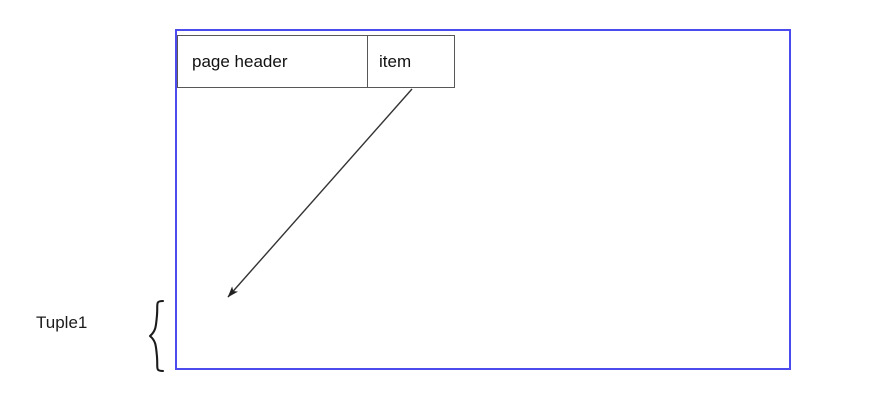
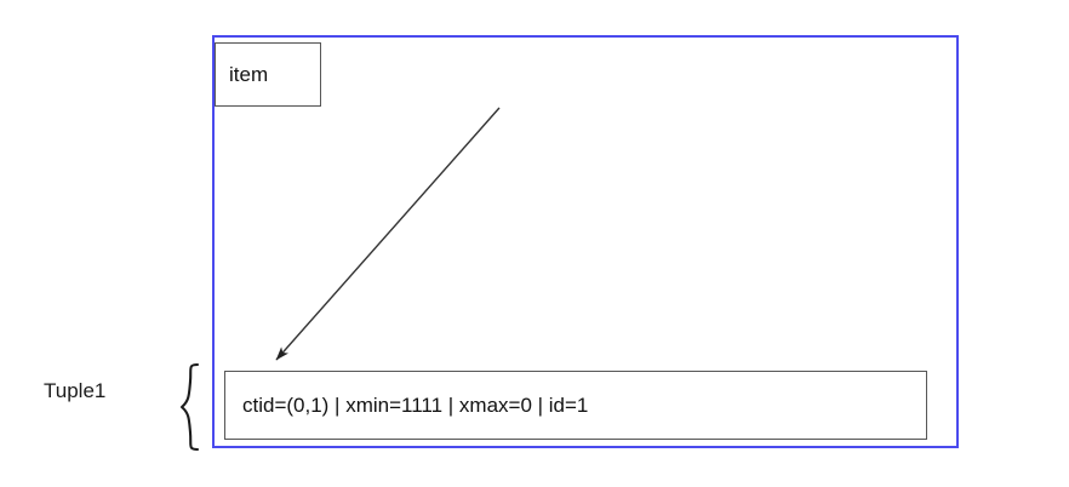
- page header
  item
  Tuple1
+ ctid=(0,1) | xmin=1111 | xmax=0 | id=1
